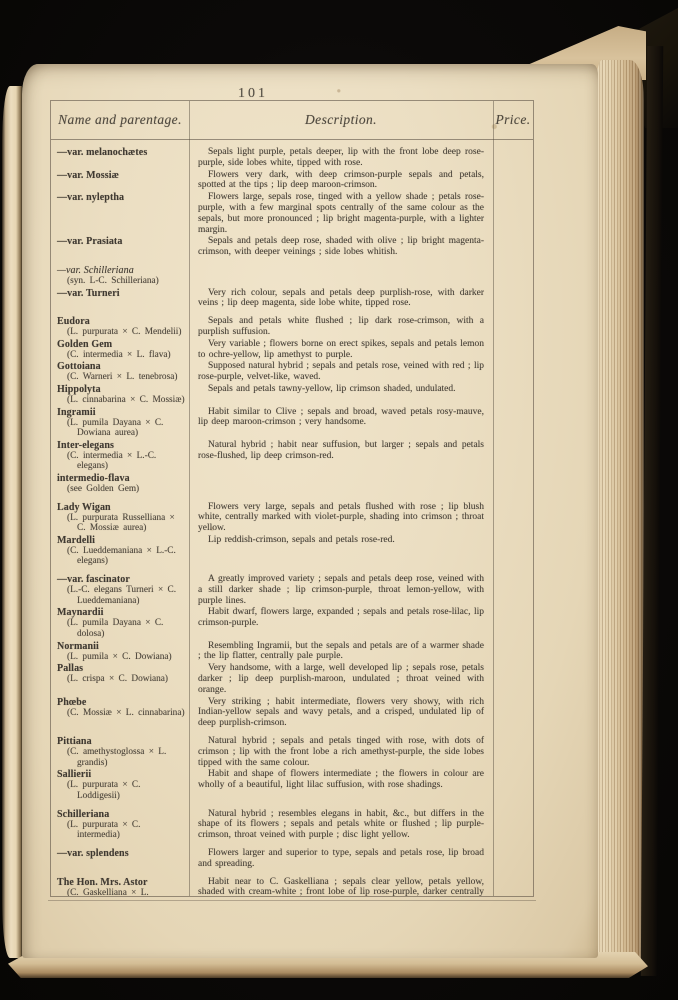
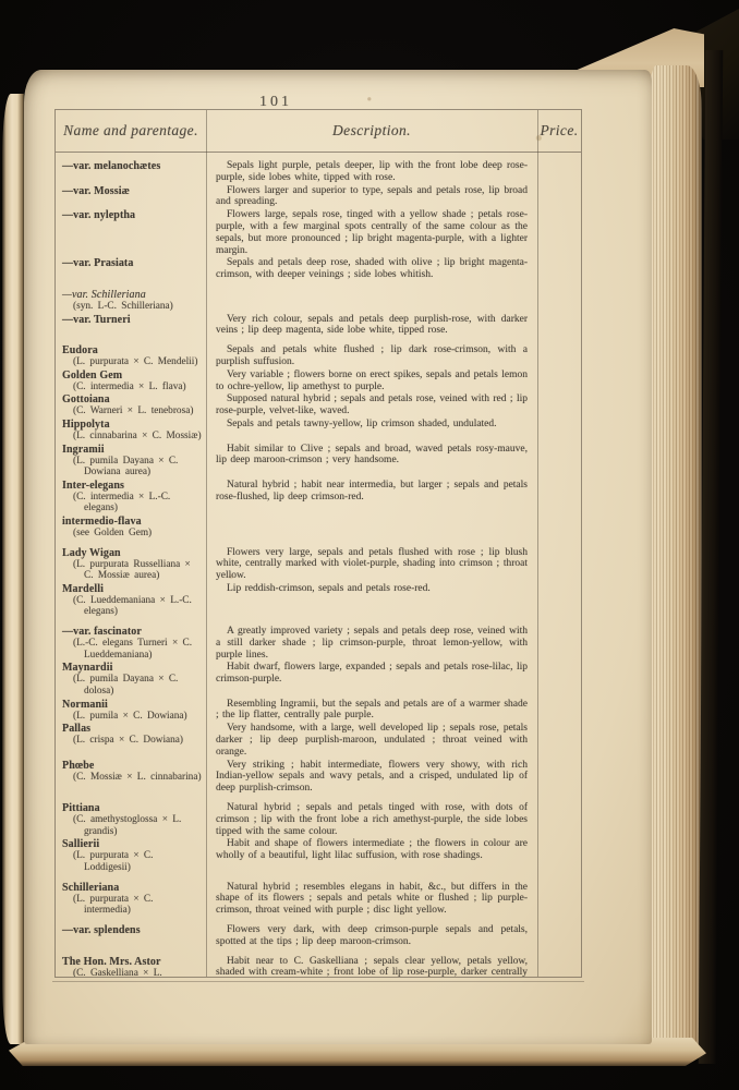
  101
  Name and parentage.
  Description.
  Price.
  —var. melanochætes
  Sepals light purple, petals deeper, lip with the front lobe deep rose-purple, side lobes white, tipped with rose.
  —var. Mossiæ
- Flowers very dark, with deep crimson-purple sepals and petals, spotted at the tips ; lip deep maroon-crimson.
+ Flowers larger and superior to type, sepals and petals rose, lip broad and spreading.
  —var. nyleptha
  Flowers large, sepals rose, tinged with a yellow shade ; petals rose-purple, with a few marginal spots centrally of the same colour as the sepals, but more pronounced ; lip bright magenta-purple, with a lighter margin.
  —var. Prasiata
  Sepals and petals deep rose, shaded with olive ; lip bright magenta-crimson, with deeper veinings ; side lobes whitish.
  —var. Schilleriana
  (syn. L-C. Schilleriana)
  —var. Turneri
  Very rich colour, sepals and petals deep purplish-rose, with darker veins ; lip deep magenta, side lobe white, tipped rose.
  Eudora
  (L. purpurata × C. Mendelii)
  Sepals and petals white flushed ; lip dark rose-crimson, with a purplish suffusion.
  Golden Gem
  (C. intermedia × L. flava)
  Very variable ; flowers borne on erect spikes, sepals and petals lemon to ochre-yellow, lip amethyst to purple.
  Gottoiana
  (C. Warneri × L. tenebrosa)
  Supposed natural hybrid ; sepals and petals rose, veined with red ; lip rose-purple, velvet-like, waved.
  Hippolyta
  (L. cinnabarina × C. Mossiæ)
  Sepals and petals tawny-yellow, lip crimson shaded, undulated.
  Ingramii
  (L. pumila Dayana × C. Dowiana aurea)
  Habit similar to Clive ; sepals and broad, waved petals rosy-mauve, lip deep maroon-crimson ; very handsome.
  Inter-elegans
  (C. intermedia × L.-C. elegans)
- Natural hybrid ; habit near suffusion, but larger ; sepals and petals rose-flushed, lip deep crimson-red.
+ Natural hybrid ; habit near intermedia, but larger ; sepals and petals rose-flushed, lip deep crimson-red.
  intermedio-flava
  (see Golden Gem)
  Lady Wigan
  (L. purpurata Russelliana × C. Mossiæ aurea)
  Flowers very large, sepals and petals flushed with rose ; lip blush white, centrally marked with violet-purple, shading into crimson ; throat yellow.
  Mardelli
  (C. Lueddemaniana × L.-C. elegans)
  Lip reddish-crimson, sepals and petals rose-red.
  —var. fascinator
  (L.-C. elegans Turneri × C. Lueddemaniana)
  A greatly improved variety ; sepals and petals deep rose, veined with a still darker shade ; lip crimson-purple, throat lemon-yellow, with purple lines.
  Maynardii
  (L. pumila Dayana × C. dolosa)
  Habit dwarf, flowers large, expanded ; sepals and petals rose-lilac, lip crimson-purple.
  Normanii
  (L. pumila × C. Dowiana)
  Resembling Ingramii, but the sepals and petals are of a warmer shade ; the lip flatter, centrally pale purple.
  Pallas
  (L. crispa × C. Dowiana)
  Very handsome, with a large, well developed lip ; sepals rose, petals darker ; lip deep purplish-maroon, undulated ; throat veined with orange.
  Phœbe
  (C. Mossiæ × L. cinnabarina)
  Very striking ; habit intermediate, flowers very showy, with rich Indian-yellow sepals and wavy petals, and a crisped, undulated lip of deep purplish-crimson.
  Pittiana
  (C. amethystoglossa × L. grandis)
  Natural hybrid ; sepals and petals tinged with rose, with dots of crimson ; lip with the front lobe a rich amethyst-purple, the side lobes tipped with the same colour.
  Sallierii
  (L. purpurata × C. Loddigesii)
  Habit and shape of flowers intermediate ; the flowers in colour are wholly of a beautiful, light lilac suffusion, with rose shadings.
  Schilleriana
  (L. purpurata × C. intermedia)
  Natural hybrid ; resembles elegans in habit, &c., but differs in the shape of its flowers ; sepals and petals white or flushed ; lip purple-crimson, throat veined with purple ; disc light yellow.
  —var. splendens
- Flowers larger and superior to type, sepals and petals rose, lip broad and spreading.
+ Flowers very dark, with deep crimson-purple sepals and petals, spotted at the tips ; lip deep maroon-crimson.
  The Hon. Mrs. Astor
  Habit near to C. Gaskelliana ; sepals clear yellow, petals yellow, shaded with cream-white ; front lobe of lip rose-purple, darker centrally
